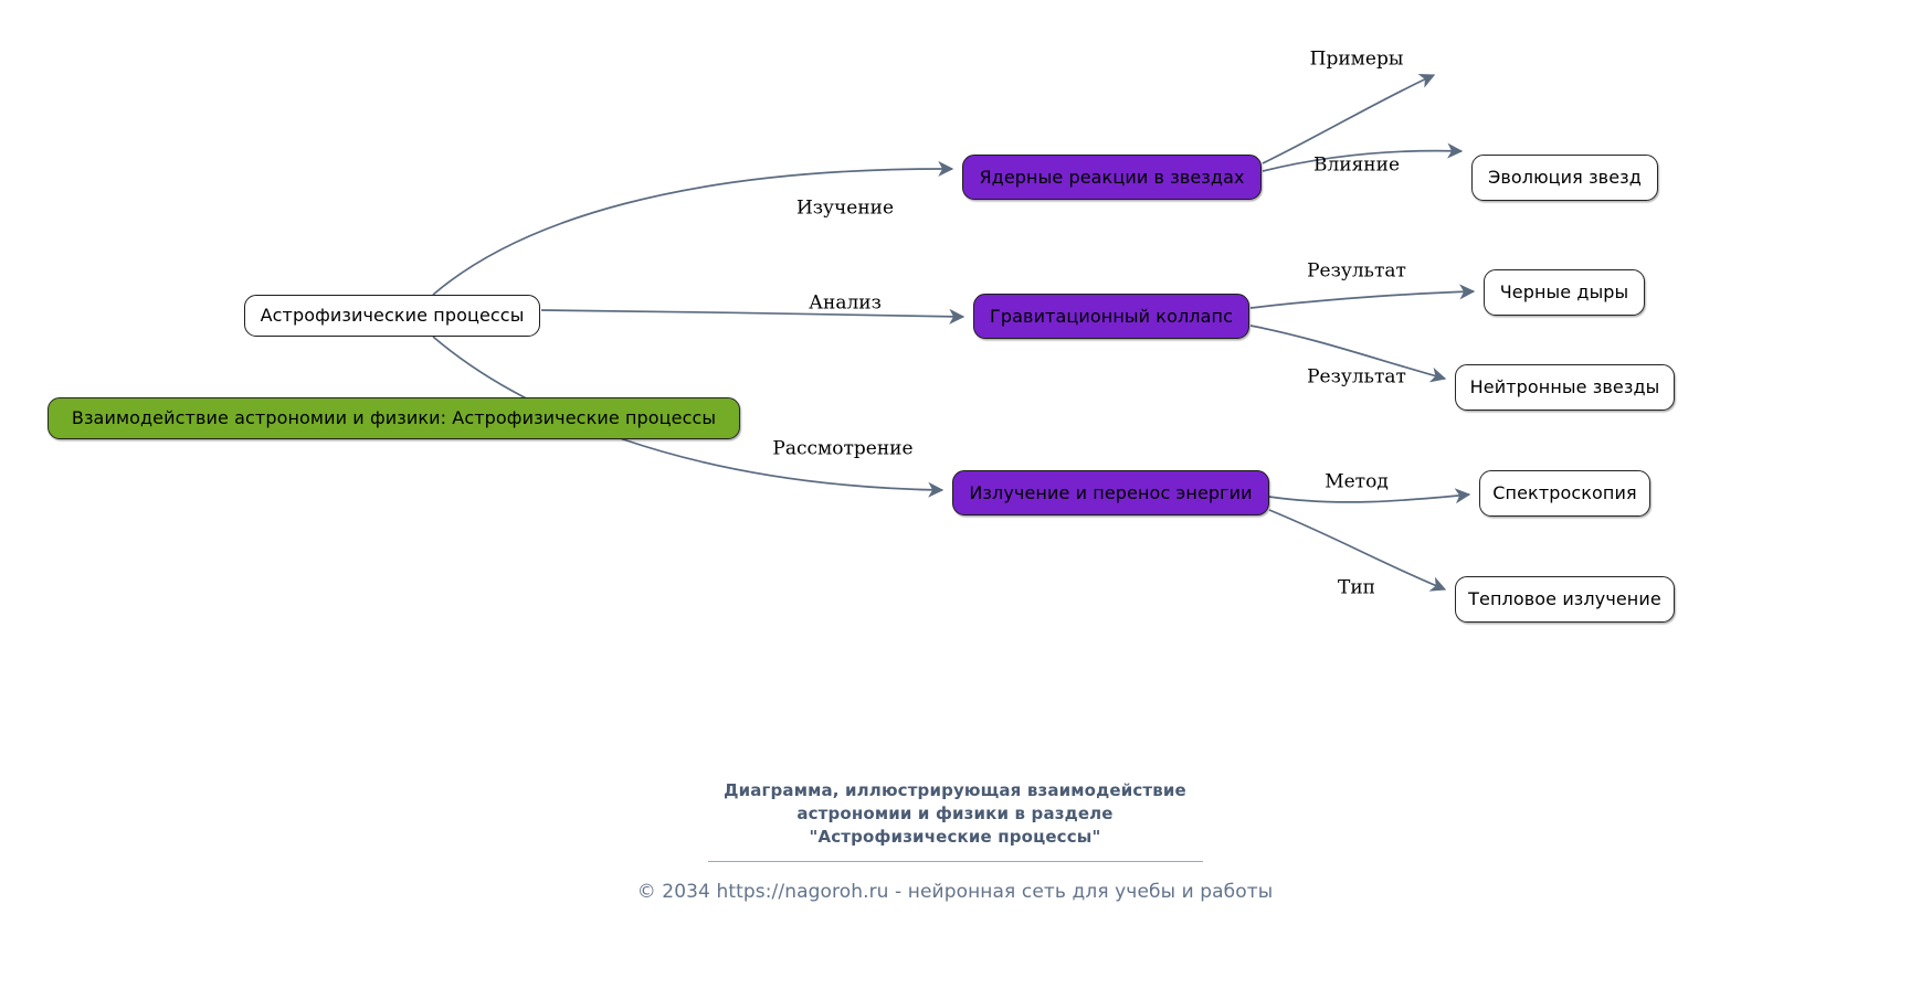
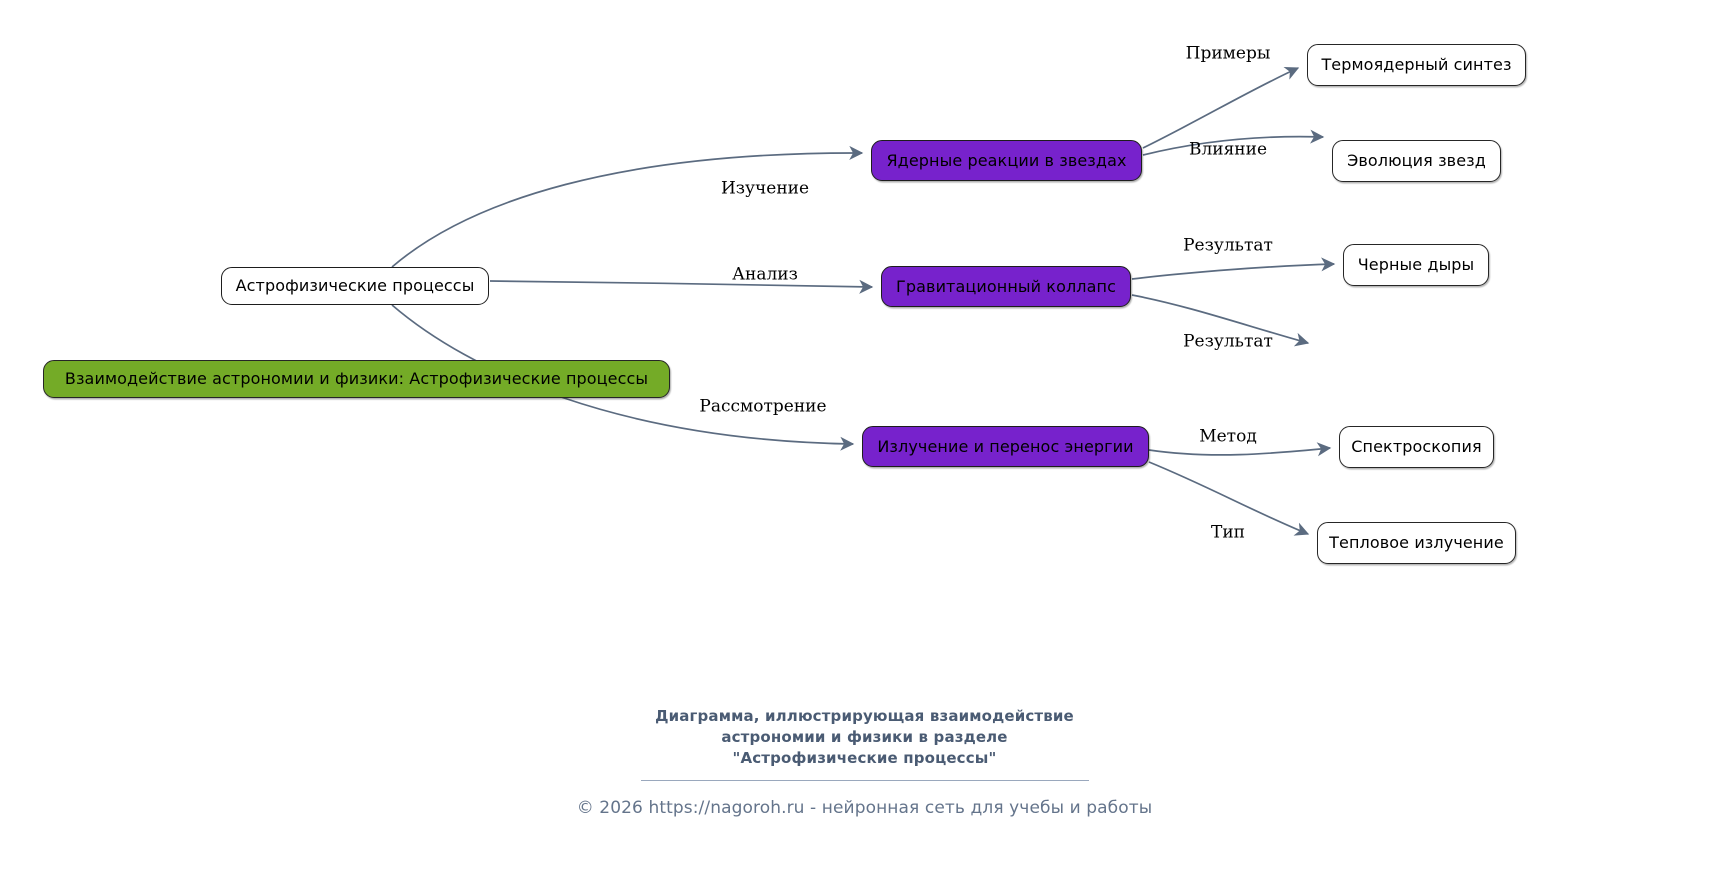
  Астрофизические процессы
  Взаимодействие астрономии и физики: Астрофизические процессы
  Ядерные реакции в звездах
  Гравитационный коллапс
  Излучение и перенос энергии
+ Термоядерный синтез
  Эволюция звезд
  Черные дыры
- Нейтронные звезды
  Спектроскопия
  Тепловое излучение
  Изучение
  Анализ
  Рассмотрение
  Примеры
  Влияние
  Результат
  Результат
  Метод
  Тип
  Диаграмма, иллюстрирующая взаимодействие
  астрономии и физики в разделе
  "Астрофизические процессы"
- © 2034 https://nagoroh.ru - нейронная сеть для учебы и работы
+ © 2026 https://nagoroh.ru - нейронная сеть для учебы и работы
